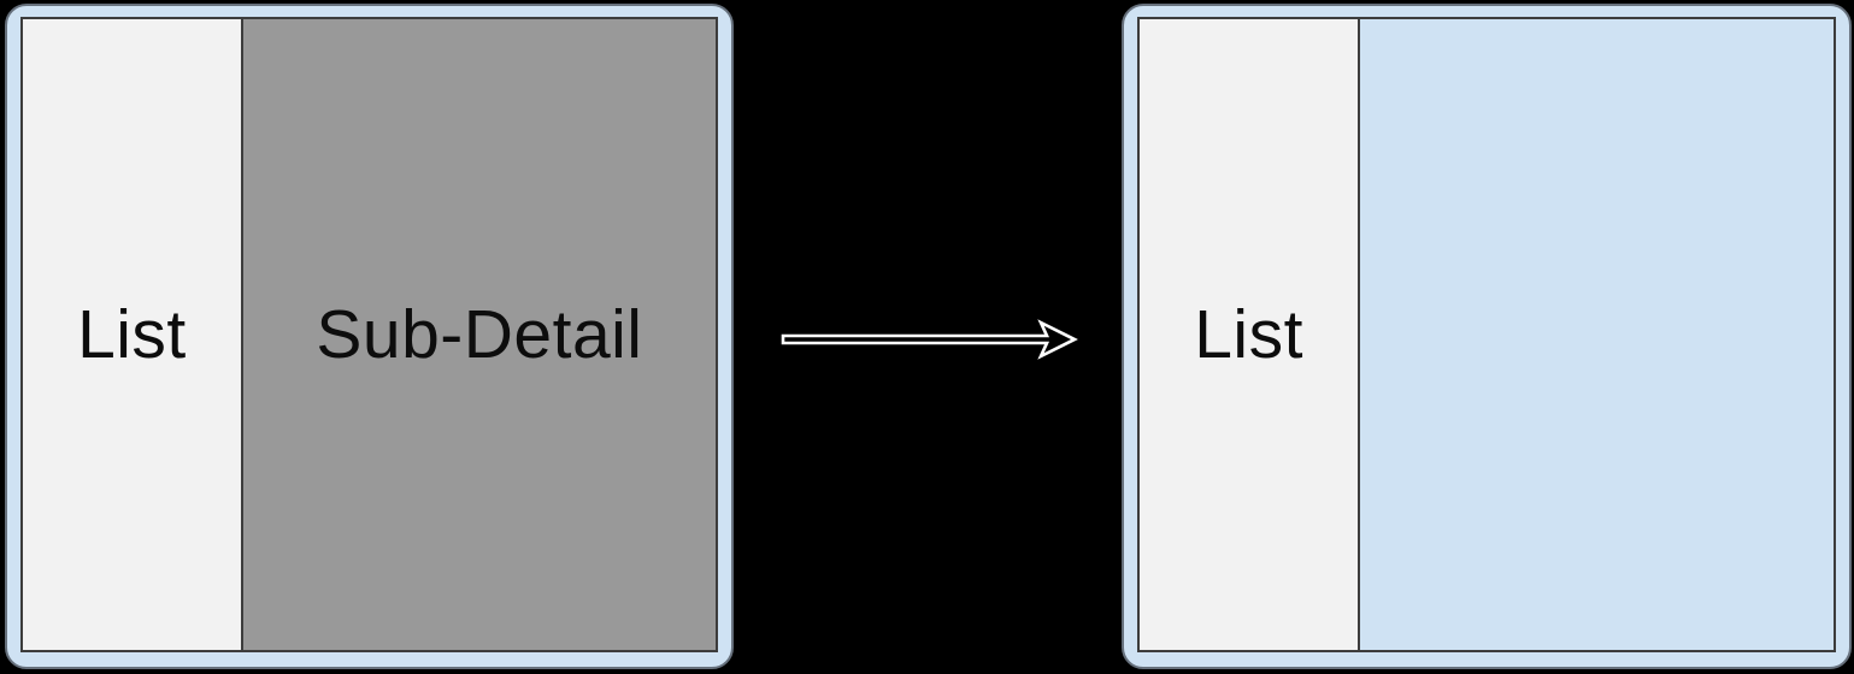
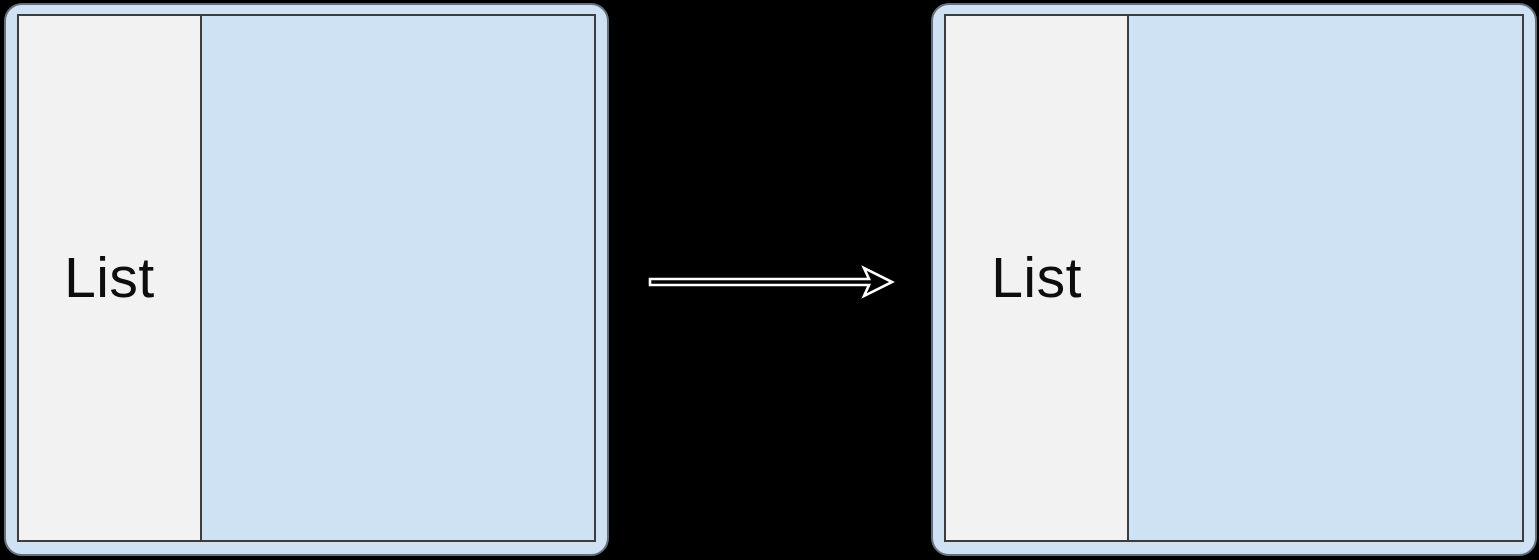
  List
- Sub-Detail
  List
